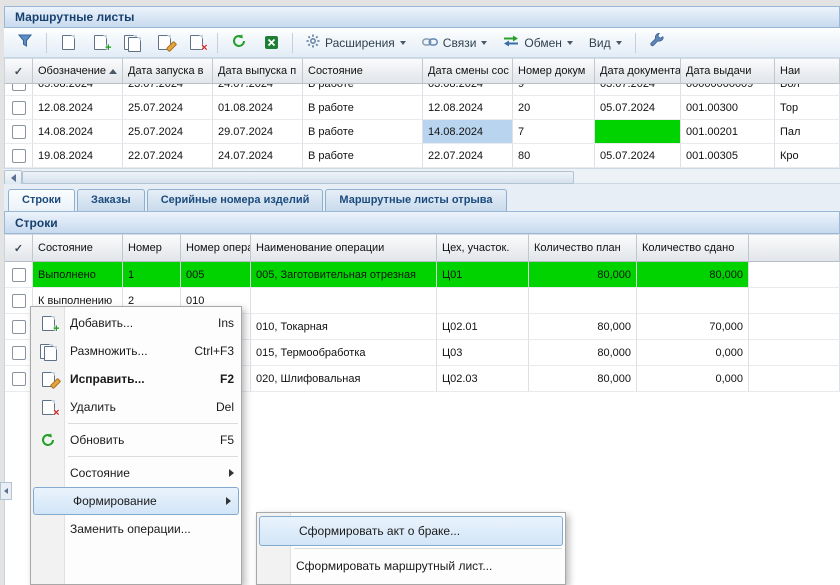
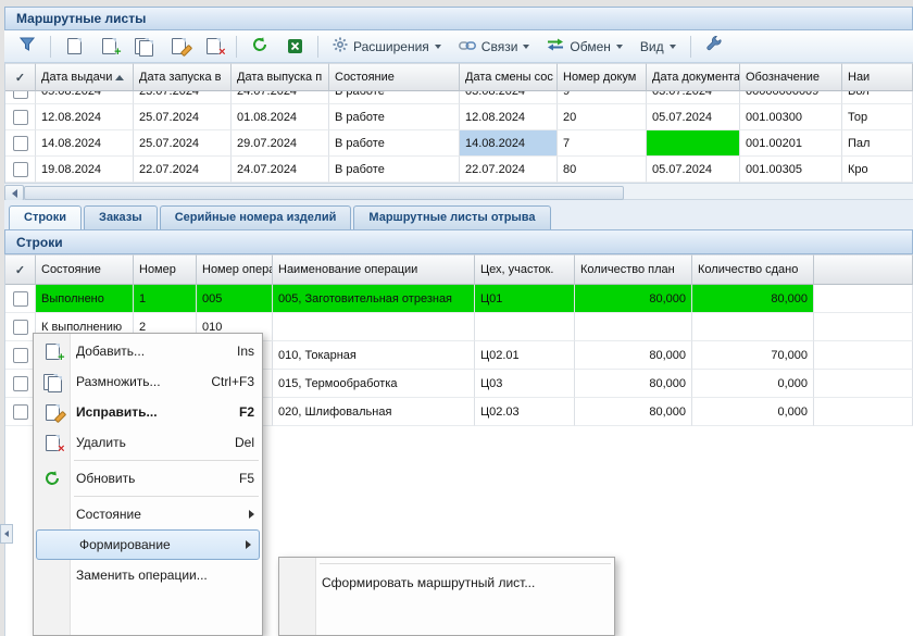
  Маршрутные листы
  Расширения
  Связи
  Обмен
  Вид
  ✓
- Обозначение
+ Дата выдачи
  Дата запуска в
  Дата выпуска п
  Состояние
  Дата смены сос
  Номер докум
  Дата документа
- Дата выдачи
+ Обозначение
  Наи
  05.08.2024
  23.07.2024
  24.07.2024
  В работе
  03.08.2024
  9
  03.07.2024
  00000000009
  Вол
  12.08.2024
  25.07.2024
  01.08.2024
  В работе
  12.08.2024
  20
  05.07.2024
  001.00300
  Тор
  14.08.2024
  25.07.2024
  29.07.2024
  В работе
  14.08.2024
  7
  001.00201
  Пал
  19.08.2024
  22.07.2024
  24.07.2024
  В работе
  22.07.2024
  80
  05.07.2024
  001.00305
  Кро
  Строки
  Заказы
  Серийные номера изделий
  Маршрутные листы отрыва
  Строки
  ✓
  Состояние
  Номер
  Номер опер
  Наименование операции
  Цех, участок.
  Количество план
  Количество сдано
  Выполнено
  1
  005
  005, Заготовительная отрезная
  Ц01
  80,000
  80,000
  К выполнению
  2
  010
  010, Токарная
  Ц02.01
  80,000
  70,000
  015, Термообработка
  Ц03
  80,000
  0,000
  020, Шлифовальная
  Ц02.03
  80,000
  0,000
  Добавить...
  Ins
  Размножить...
  Ctrl+F3
  Исправить...
  F2
  Удалить
  Del
  Обновить
  F5
  Состояние
  Формирование
  Заменить операции...
- Сформировать акт о браке...
  Сформировать маршрутный лист...
